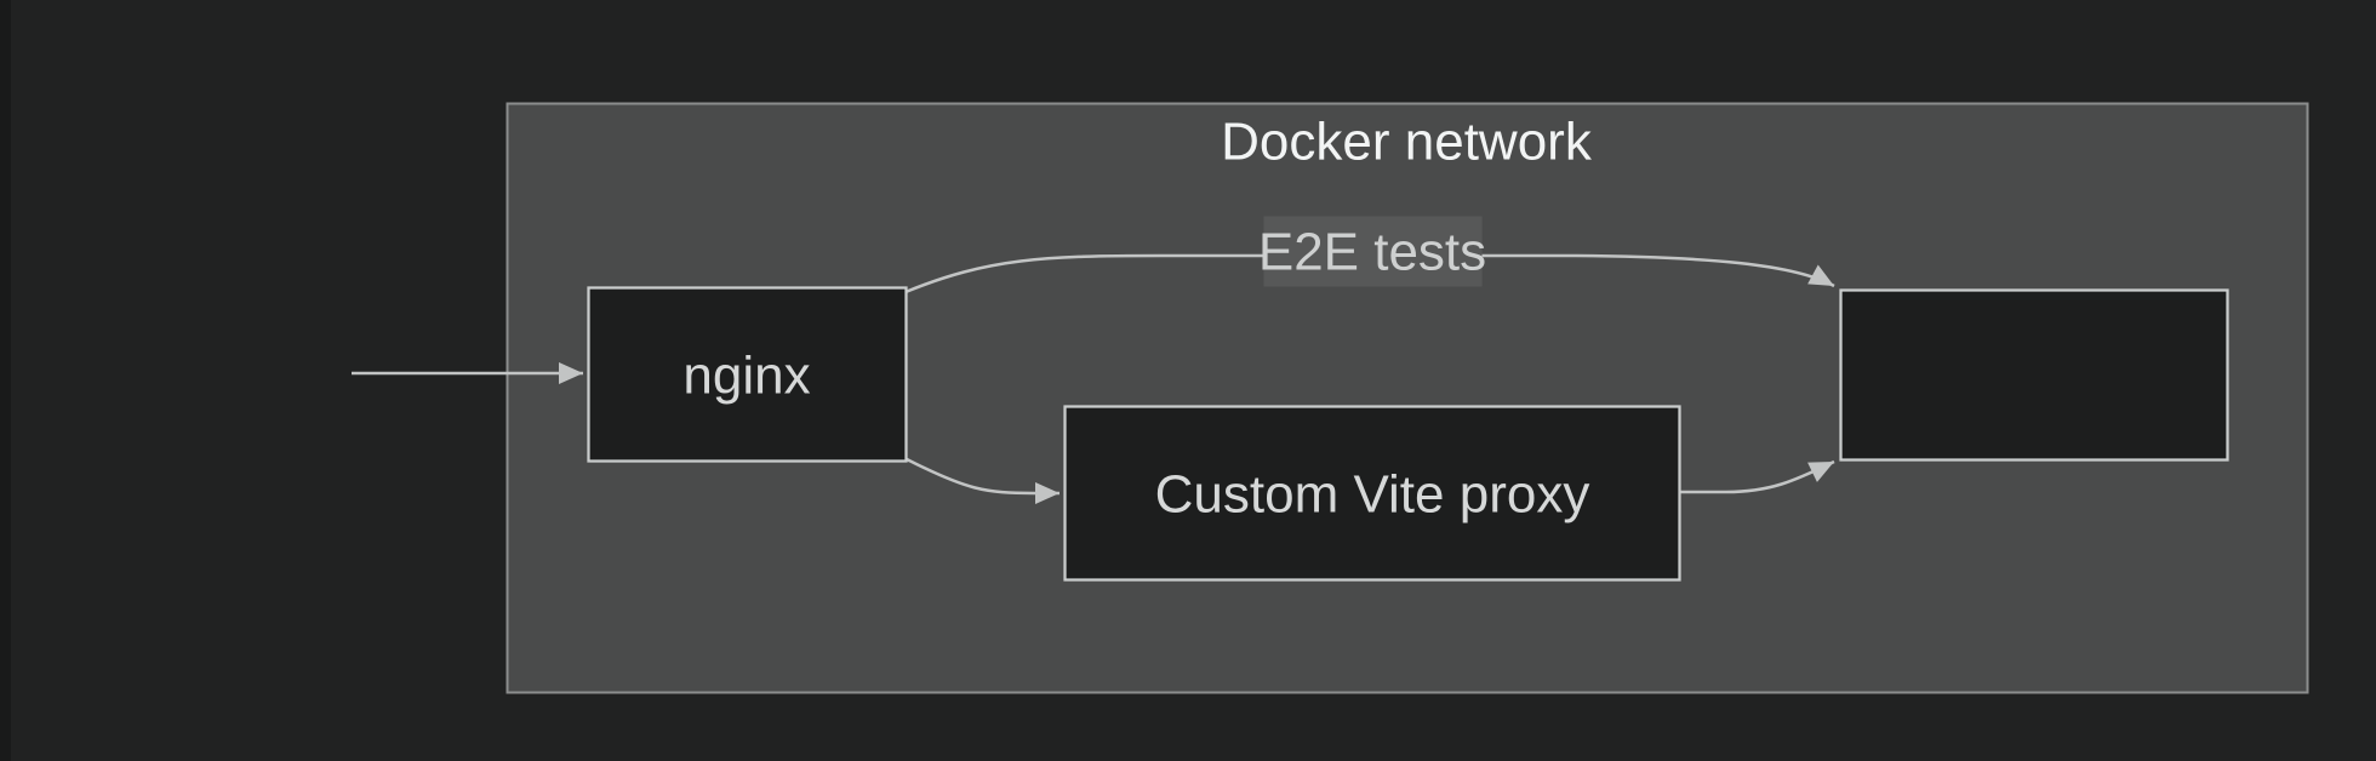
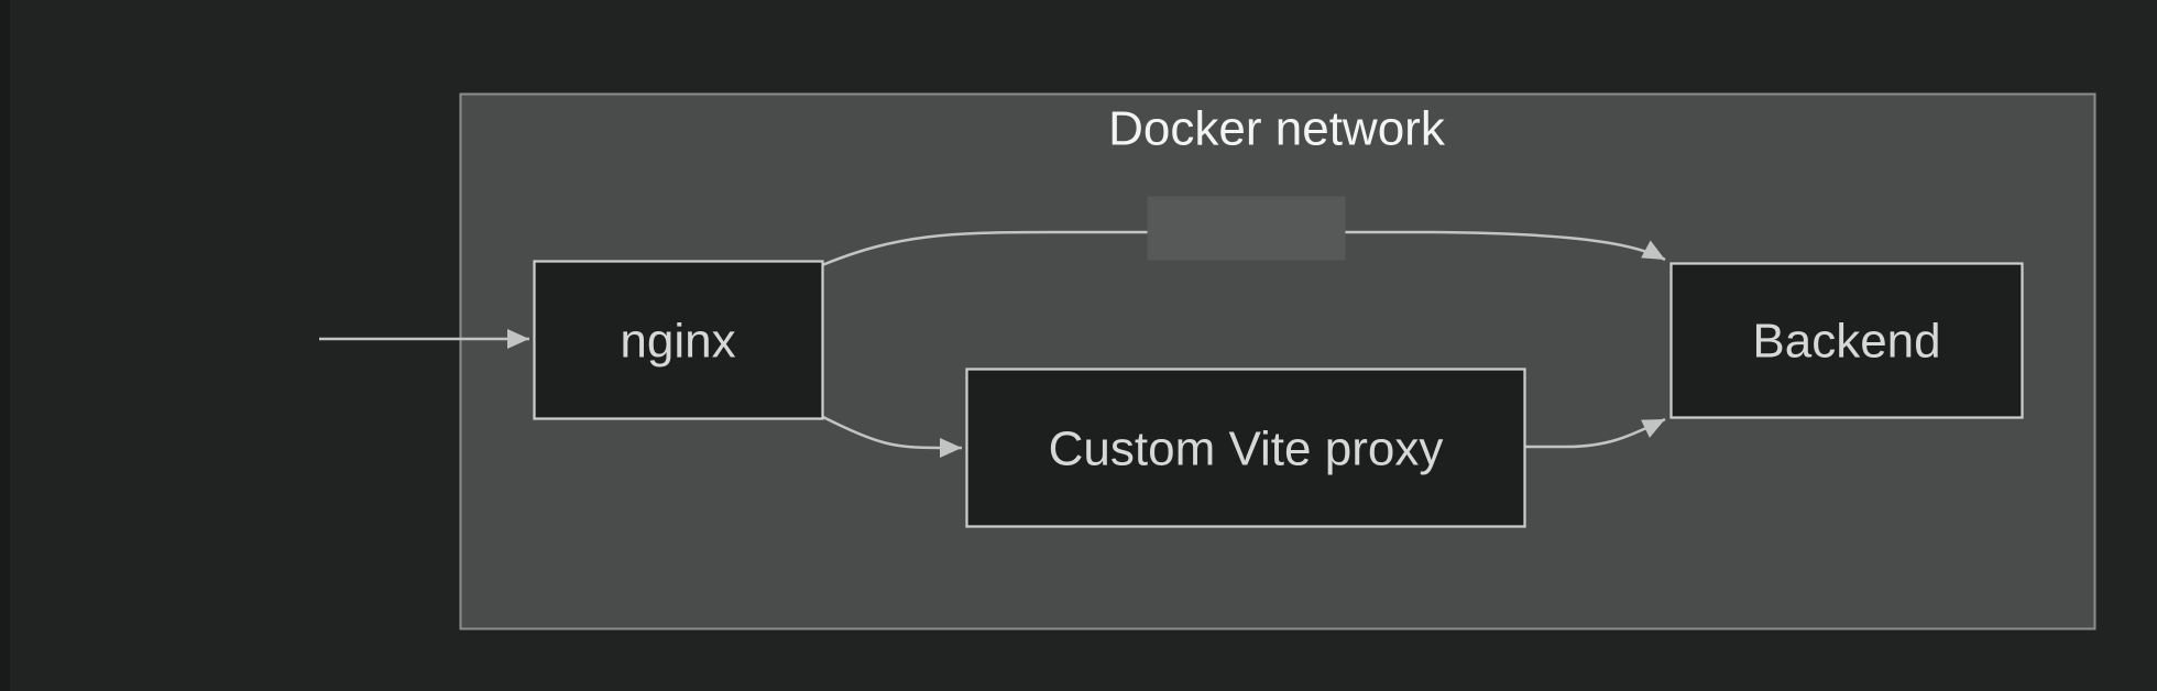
  Docker network
- E2E tests
  nginx
  Custom Vite proxy
+ Backend
